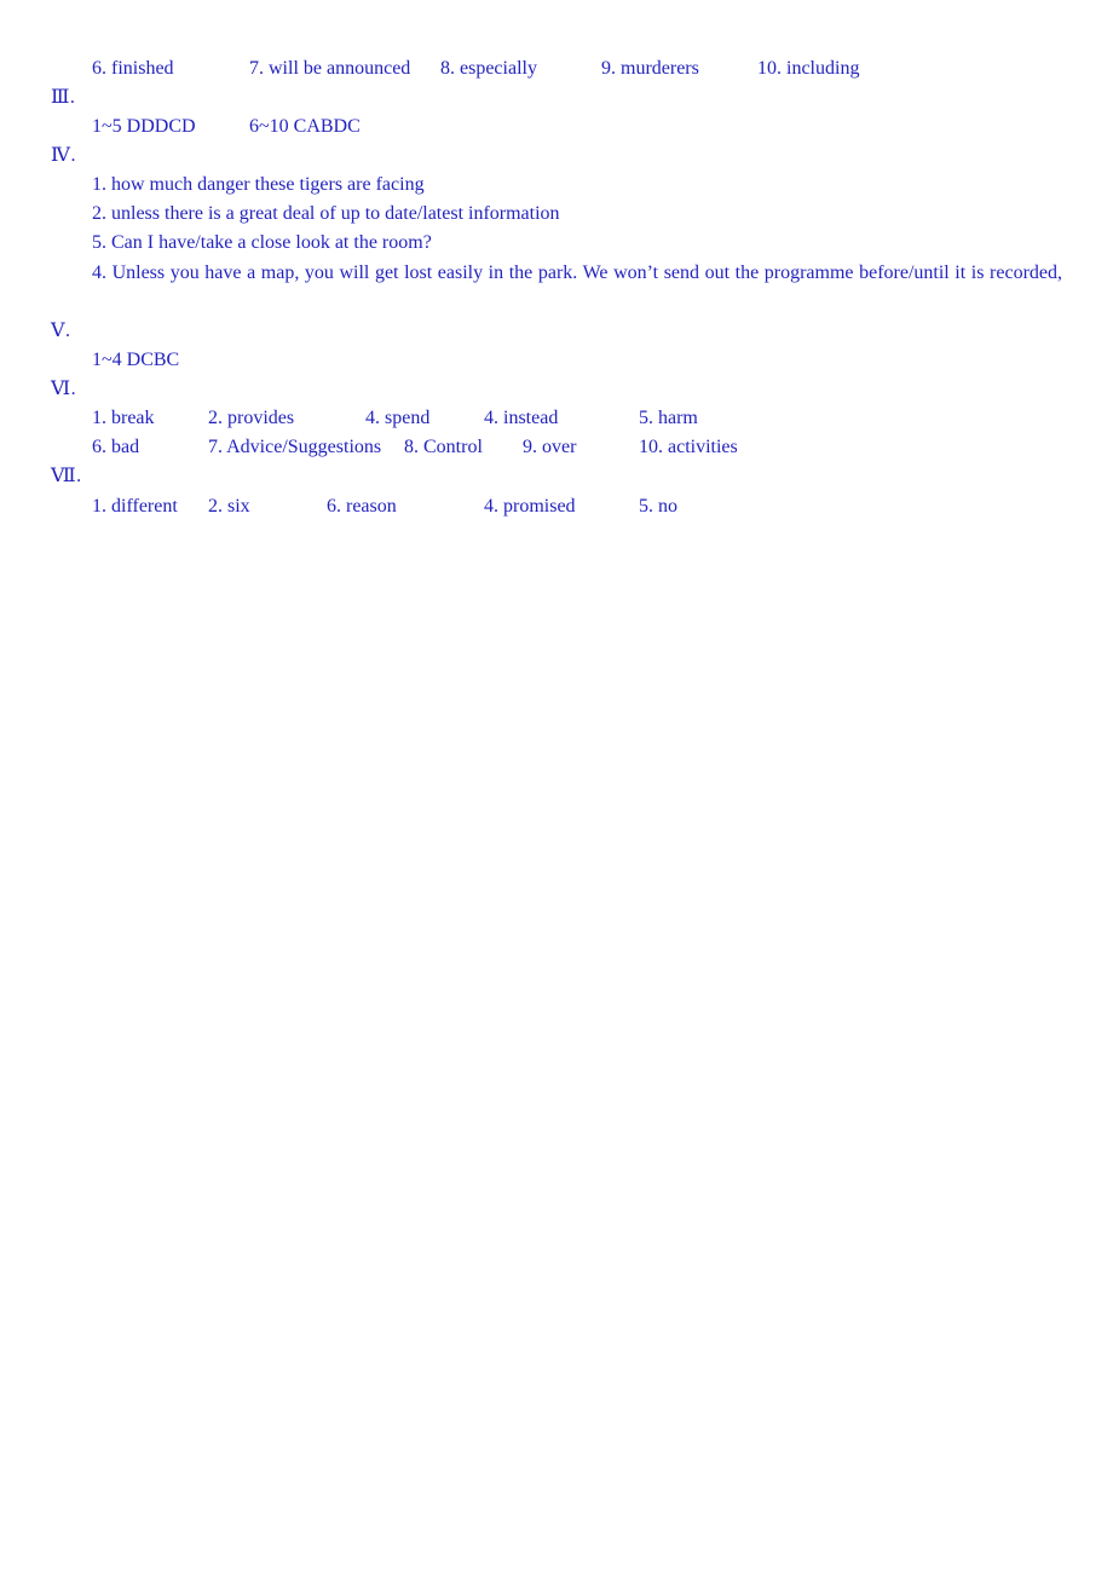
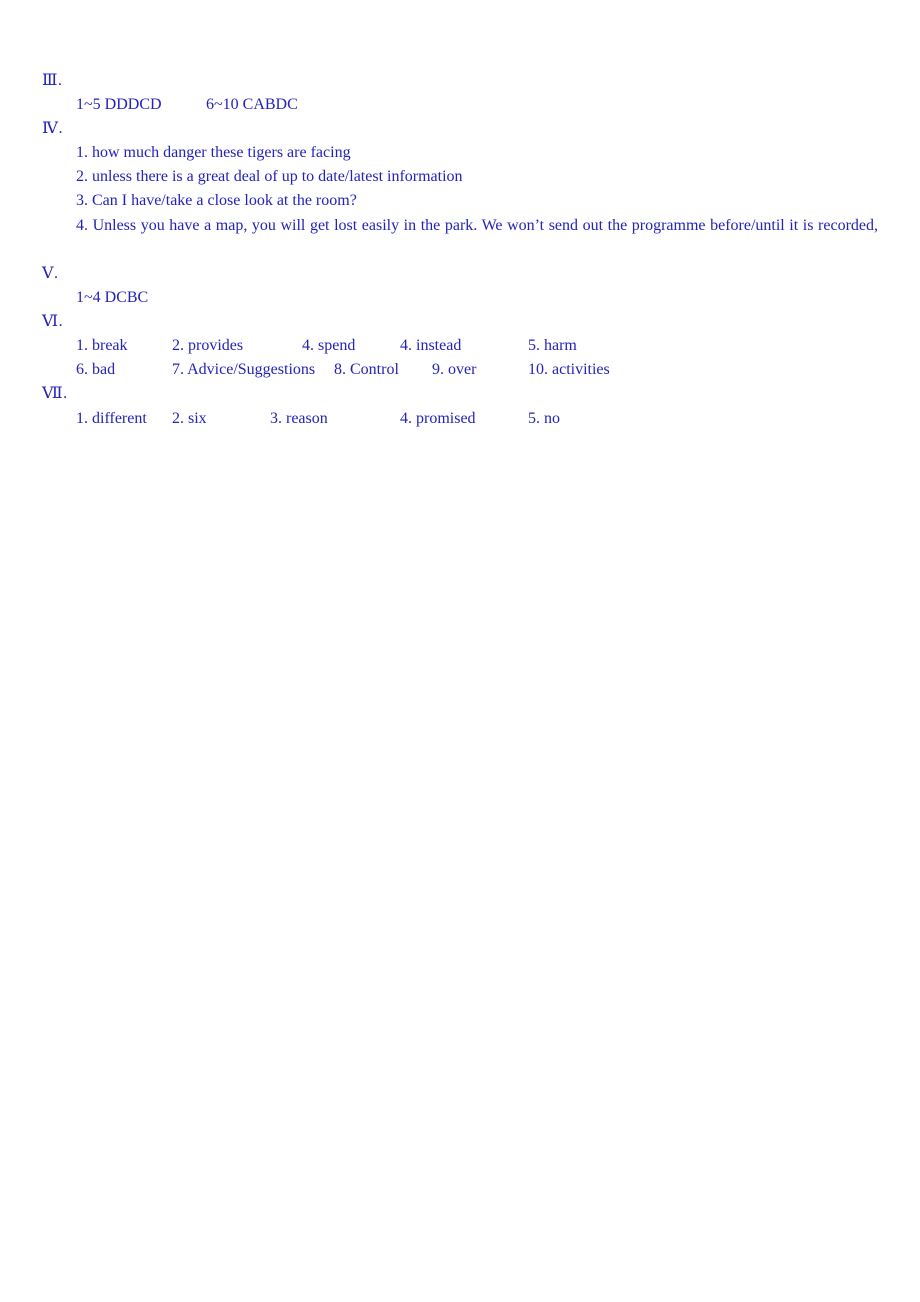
- 6. finished
- 7. will be announced
- 8. especially
- 9. murderers
- 10. including
  Ⅲ.
  1~5 DDDCD
  6~10 CABDC
  Ⅳ.
  1. how much danger these tigers are facing
  2. unless there is a great deal of up to date/latest information
- 5. Can I have/take a close look at the room?
+ 3. Can I have/take a close look at the room?
  4. Unless you have a map, you will get lost easily in the park. We won’t send out the programme before/until it is recorded,
  Ⅴ.
  1~4 DCBC
  Ⅵ.
  1. break
  2. provides
  4. spend
  4. instead
  5. harm
  6. bad
  7. Advice/Suggestions
  8. Control
  9. over
  10. activities
  Ⅶ.
  1. different
  2. six
- 6. reason
+ 3. reason
  4. promised
  5. no
